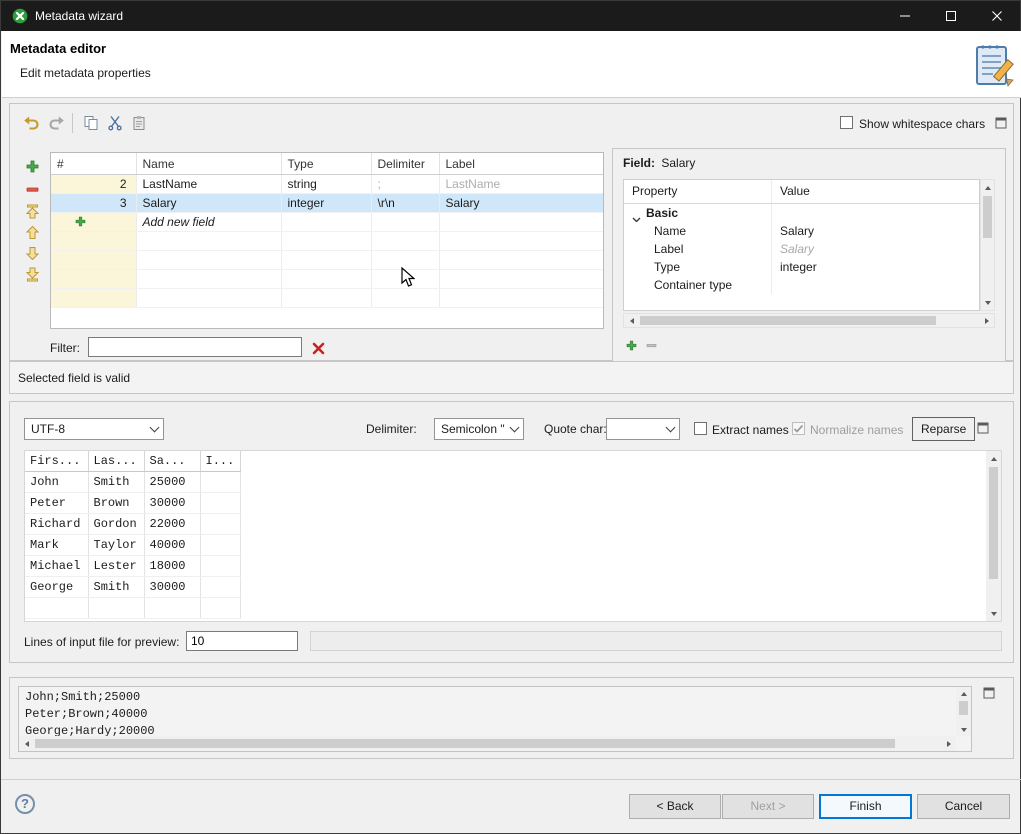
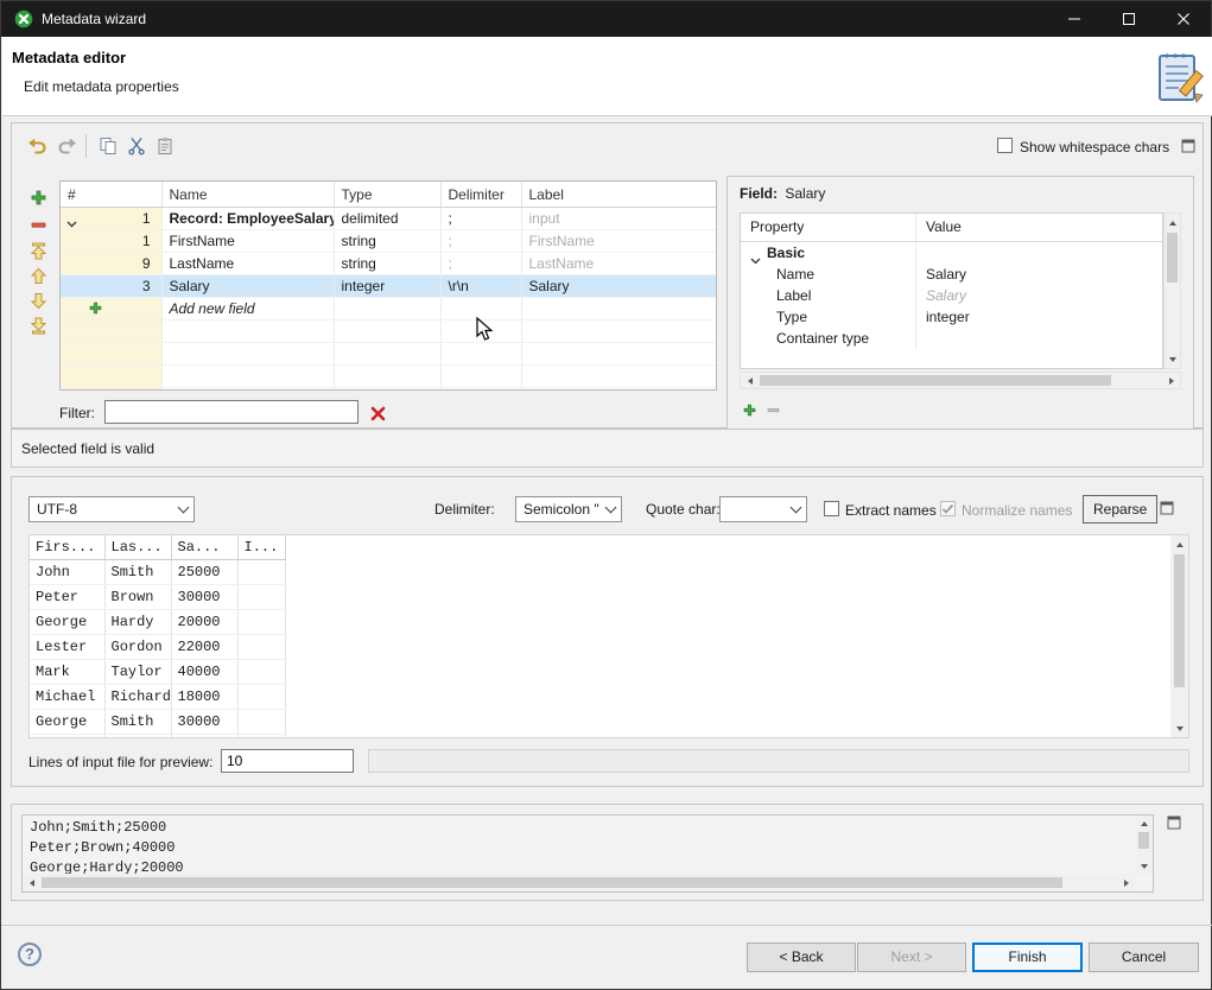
  Metadata wizard
  Metadata editor
  Edit metadata properties
  Show whitespace chars
  #	Name	Type	Delimiter	Label
+ 1	Record: EmployeeSalary	delimited	;	input
+ 1	FirstName	string	;	FirstName
- 2	LastName	string	;	LastName
+ 9	LastName	string	;	LastName
  3	Salary	integer	\r\n	Salary
  	Add new field
  Filter:
  Field: Salary
  Property
  Value
  Basic
  Name
  Salary
  Label
  Salary
  Type
  integer
  Container type
  Selected field is valid
  UTF-8
  Delimiter:
  Semicolon "
  Quote char
  Extract names
  Normalize names
  Reparse
  Firs...	Las...	Sa...	I...
  John	Smith	25000
  Peter	Brown	30000
+ George	Hardy	20000
- Richard	Gordon	22000
+ Lester	Gordon	22000
  Mark	Taylor	40000
- Michael	Lester	18000
+ Michael	Richard	18000
  George	Smith	30000
  Lines of input file for preview:
  10
  John;Smith;25000
  Peter;Brown;40000
  George;Hardy;20000
  ?
  < Back
  Next >
  Finish
  Cancel
